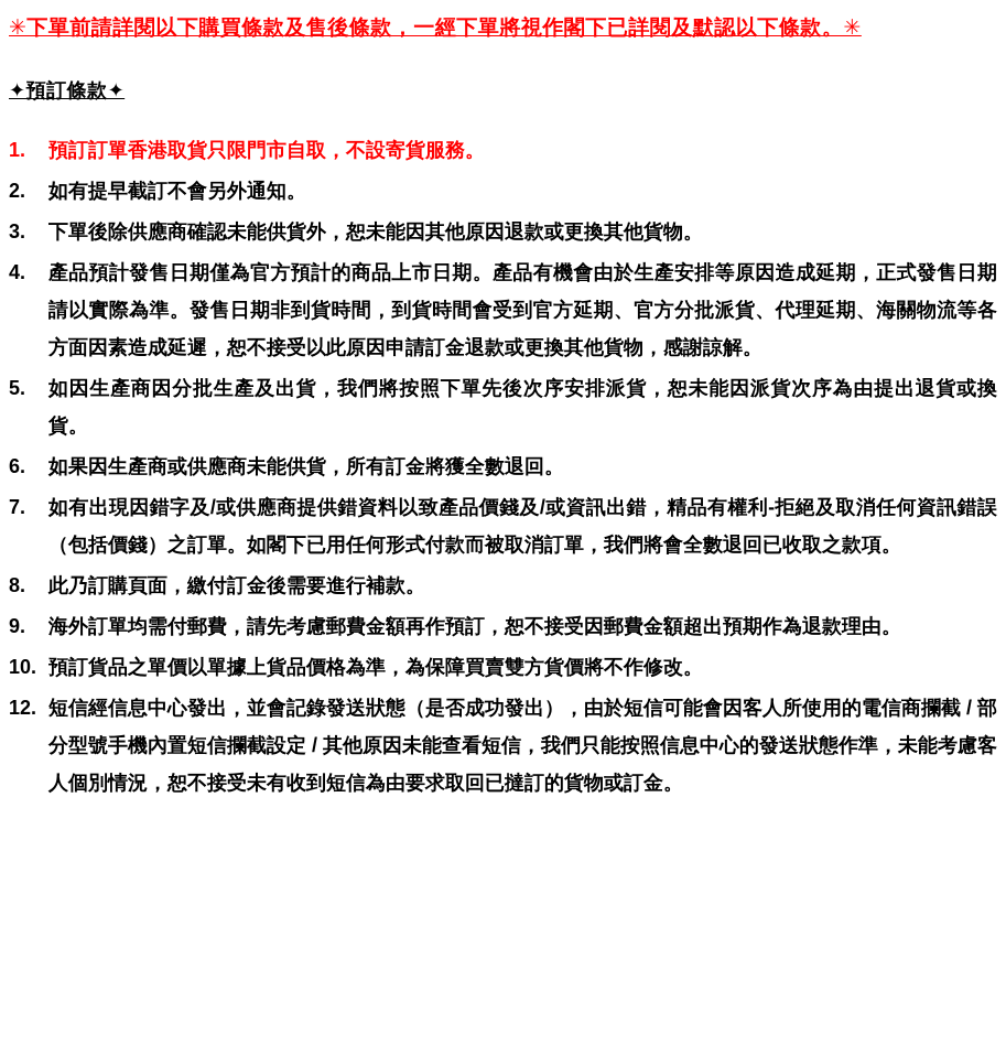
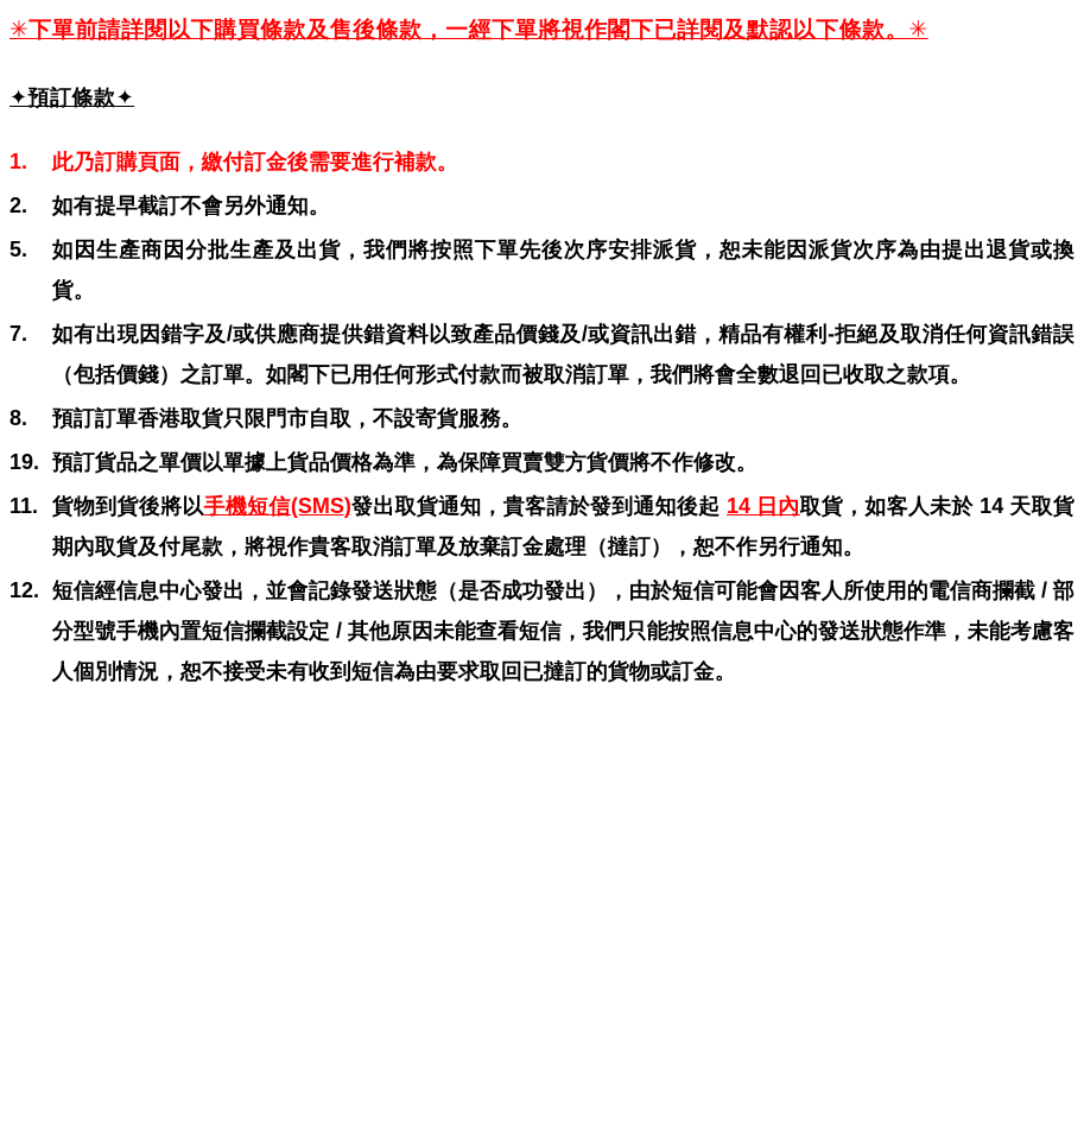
  ✳下單前請詳閱以下購買條款及售後條款，一經下單將視作閣下已詳閱及默認以下條款。✳
  ✦預訂條款✦
  1.
- 預訂訂單香港取貨只限門市自取，不設寄貨服務。
+ 此乃訂購頁面，繳付訂金後需要進行補款。
  2.
  如有提早截訂不會另外通知。
- 3.
- 下單後除供應商確認未能供貨外，恕未能因其他原因退款或更換其他貨物。
- 4.
- 產品預計發售日期僅為官方預計的商品上市日期。產品有機會由於生產安排等原因造成延期，正式發售日期請以實際為準。發售日期非到貨時間，到貨時間會受到官方延期、官方分批派貨、代理延期、海關物流等各方面因素造成延遲，恕不接受以此原因申請訂金退款或更換其他貨物，感謝諒解。
  5.
  如因生產商因分批生產及出貨，我們將按照下單先後次序安排派貨，恕未能因派貨次序為由提出退貨或換貨。
- 6.
- 如果因生產商或供應商未能供貨，所有訂金將獲全數退回。
  7.
  如有出現因錯字及/或供應商提供錯資料以致產品價錢及/或資訊出錯，精品有權利-拒絕及取消任何資訊錯誤（包括價錢）之訂單。如閣下已用任何形式付款而被取消訂單，我們將會全數退回已收取之款項。
  8.
- 此乃訂購頁面，繳付訂金後需要進行補款。
+ 預訂訂單香港取貨只限門市自取，不設寄貨服務。
- 9.
- 海外訂單均需付郵費，請先考慮郵費金額再作預訂，恕不接受因郵費金額超出預期作為退款理由。
- 10.
+ 19.
  預訂貨品之單價以單據上貨品價格為準，為保障買賣雙方貨價將不作修改。
+ 11.
+ 貨物到貨後將以手機短信(SMS)發出取貨通知，貴客請於發到通知後起 14 日內取貨，如客人未於 14 天取貨期內取貨及付尾款，將視作貴客取消訂單及放棄訂金處理（撻訂），恕不作另行通知。
  12.
  短信經信息中心發出，並會記錄發送狀態（是否成功發出），由於短信可能會因客人所使用的電信商攔截 / 部分型號手機內置短信攔截設定 / 其他原因未能查看短信，我們只能按照信息中心的發送狀態作準，未能考慮客人個別情況，恕不接受未有收到短信為由要求取回已撻訂的貨物或訂金。
